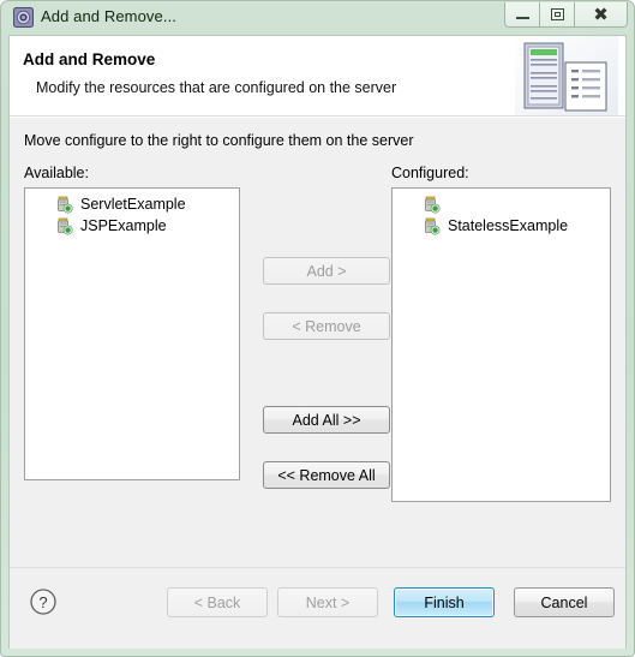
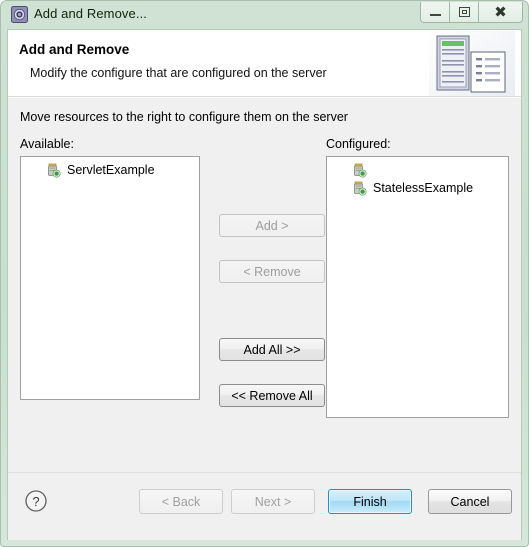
  Add and Remove...
  ✖
  Add and Remove
- Modify the resources that are configured on the server
+ Modify the configure that are configured on the server
- Move configure to the right to configure them on the server
+ Move resources to the right to configure them on the server
  Available:
  Configured:
  ServletExample
- JSPExample
  Add >
  < Remove
  Add All >>
  << Remove All
  StatelessExample
  ?
  < Back
  Next >
  Finish
  Cancel
